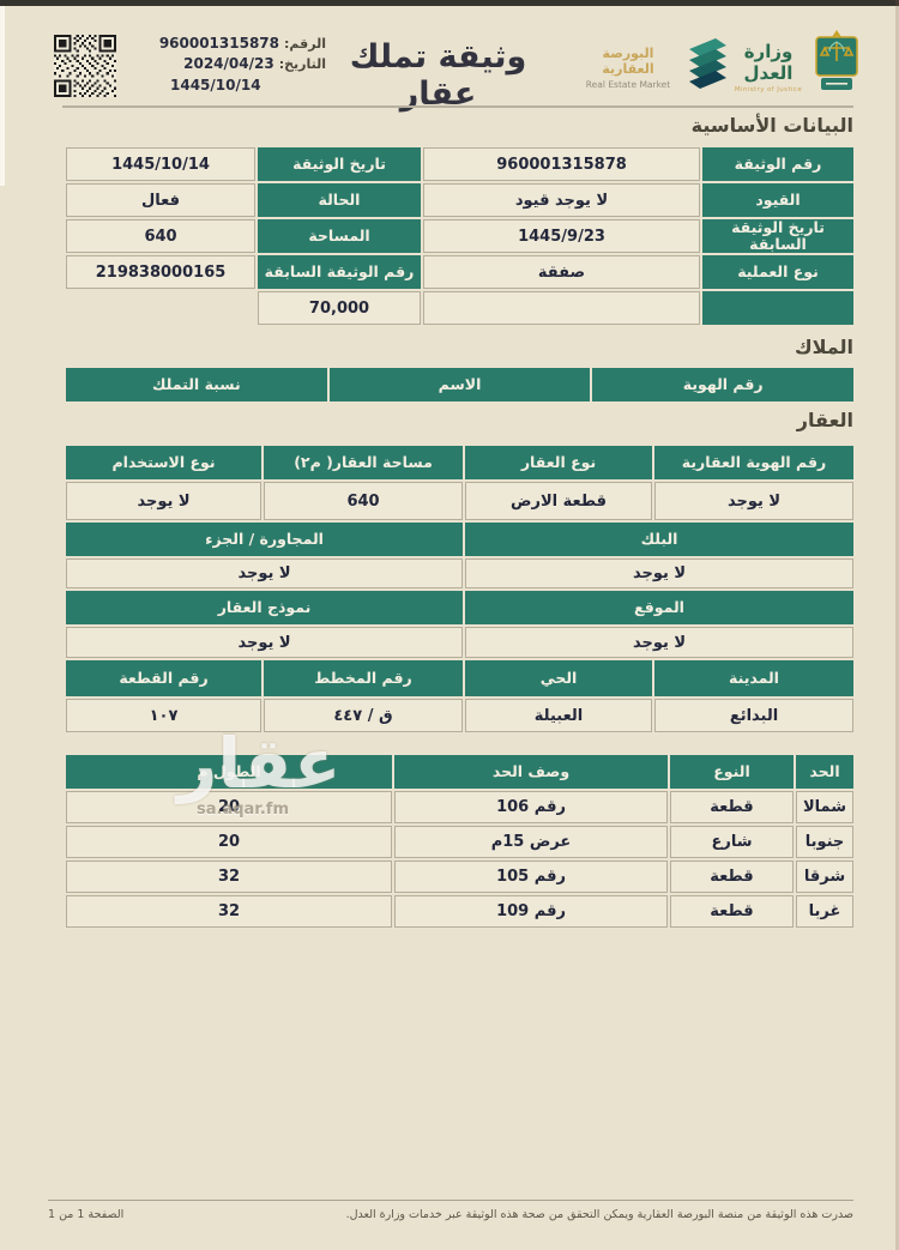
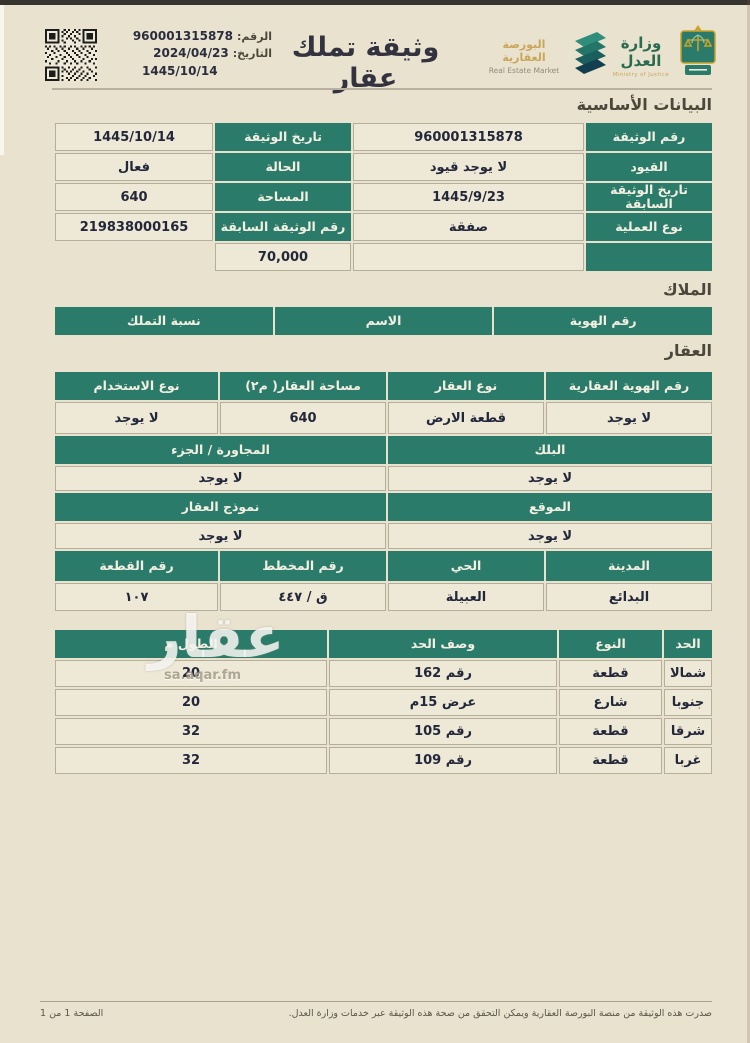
  الرقم:
  960001315878
  التاريخ:
  2024/04/23
  1445/10/14
  وثيقة تملك عقار
  البورصة العقارية
  Real Estate Market
  وزارة العدل
  البيانات الأساسية
  رقم الوثيقة
  960001315878
  تاريخ الوثيقة
  1445/10/14
  القيود
  لا يوجد قيود
  الحالة
  فعال
  تاريخ الوثيقة السابقة
  1445/9/23
  المساحة
  640
  نوع العملية
  صفقة
  رقم الوثيقة السابقة
  219838000165
  70,000
  الملاك
  رقم الهوية
  الاسم
  نسبة التملك
  العقار
  رقم الهوية العقارية
  نوع العقار
  مساحة العقار( م٢)
  نوع الاستخدام
  لا يوجد
  قطعة الارض
  640
  لا يوجد
  البلك
  المجاورة / الجزء
  لا يوجد
  لا يوجد
  الموقع
  نموذج العقار
  لا يوجد
  لا يوجد
  المدينة
  الحي
  رقم المخطط
  رقم القطعة
  البدائع
  العبيلة
  ق / ٤٤٧
  ١٠٧
  الحد
  النوع
  وصف الحد
  الطول م
  شمالا
  قطعة
- رقم 106
+ رقم 162
  20
  جنوبا
  شارع
  عرض 15م
  20
  شرقا
  قطعة
  رقم 105
  32
  غربا
  قطعة
  رقم 109
  32
  عقار
  sa.aqar.fm
  صدرت هذه الوثيقة من منصة البورصة العقارية ويمكن التحقق من صحة هذه الوثيقة عبر خدمات وزارة العدل.
  الصفحة 1 من 1
